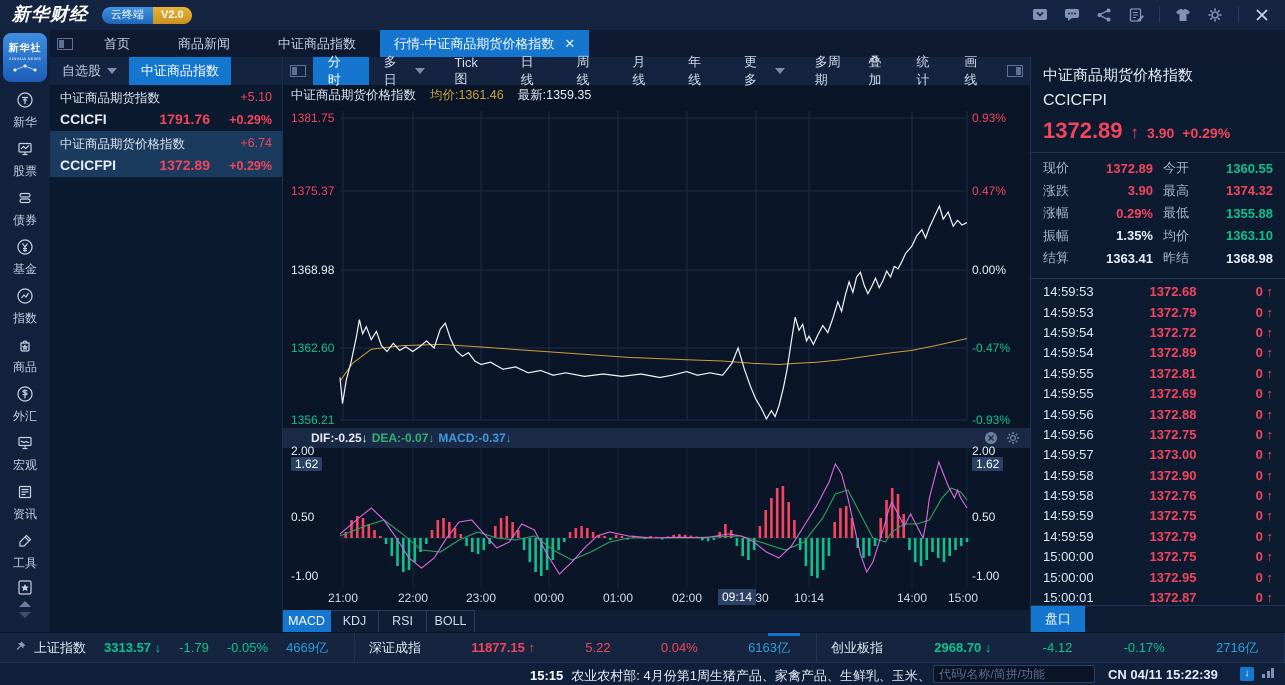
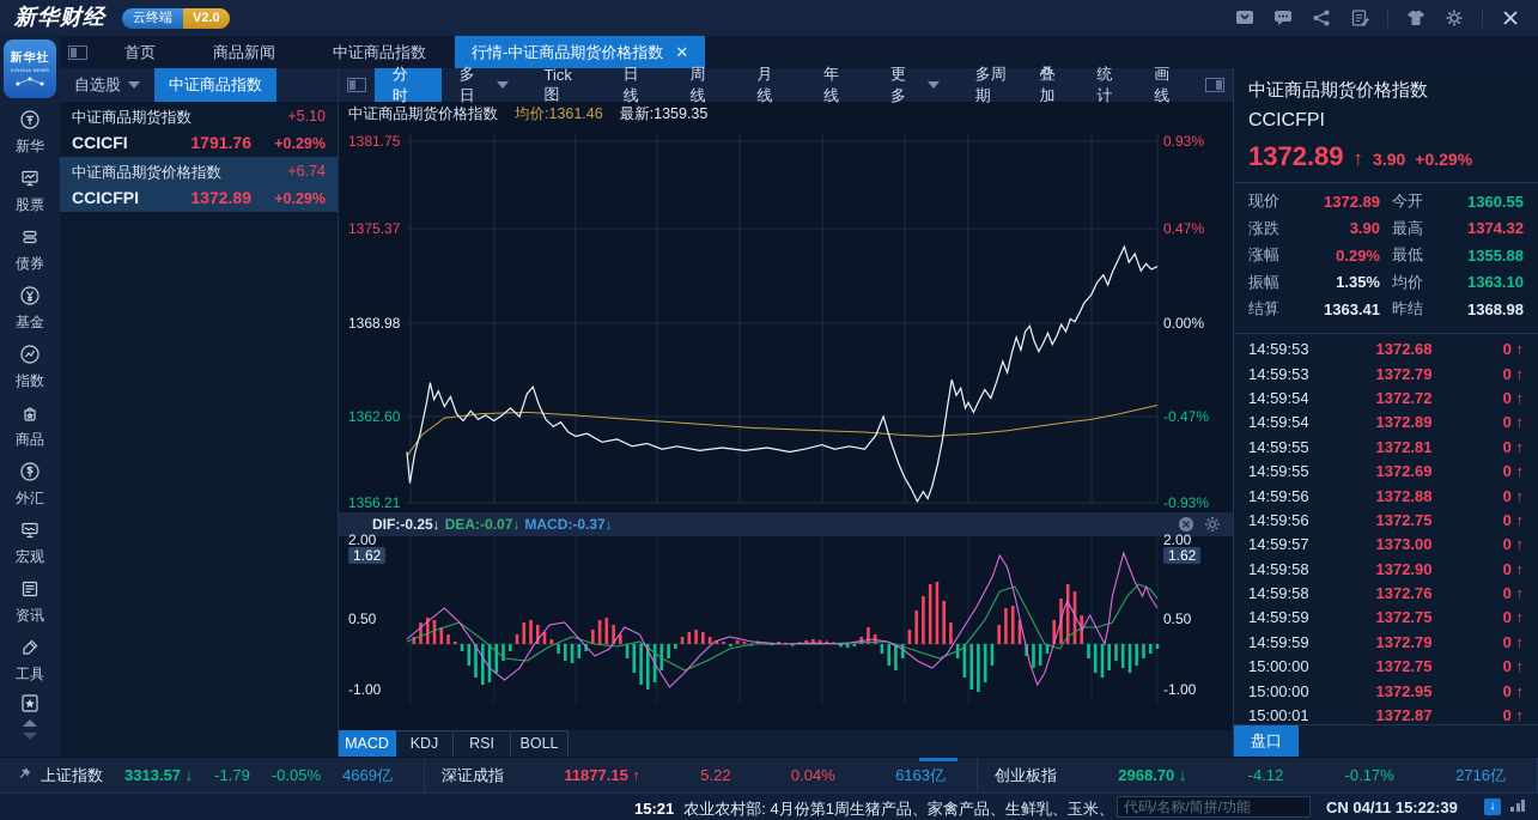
  新华财经
  云终端
  V2.0
  首页
  商品新闻
  中证商品指数
  行情-中证商品期货价格指数
  ✕
  新华社
  新华
  股票
  债券
  基金
  指数
  商品
  外汇
  宏观
  资讯
  工具
  自选股
  中证商品指数
  中证商品期货指数
  +5.10
  CCICFI
  1791.76
  +0.29%
  中证商品期货价格指数
  +6.74
  CCICFPI
  1372.89
  +0.29%
  分时
  多日
  Tick图
  日线
  周线
  月线
  年线
  更多
  多周期
  叠加
  统计
  画线
  中证商品期货价格指数
  均价:1361.46
  最新:1359.35
  1381.75
  1375.37
  1368.98
  1362.60
  1356.21
  0.93%
  0.47%
  0.00%
  -0.47%
  -0.93%
  DIF:-0.25↓
  DEA:-0.07↓
  MACD:-0.37↓
  2.00
  1.62
  0.50
  -1.00
  2.00
  1.62
  0.50
  -1.00
- 21:00
- 22:00
- 23:00
- 00:00
- 01:00
- 02:00
- 30
- 10:14
- 14:00
- 15:00
- 09:14
  MACD
  KDJ
  RSI
  BOLL
  中证商品期货价格指数
  CCICFPI
  1372.89
  ↑
  3.90
  +0.29%
  现价
  1372.89
  今开
  1360.55
  涨跌
  3.90
  最高
  1374.32
  涨幅
  0.29%
  最低
  1355.88
  振幅
  1.35%
  均价
  1363.10
  结算
  1363.41
  昨结
  1368.98
  14:59:53
  1372.68
  0 ↑
  14:59:53
  1372.79
  0 ↑
  14:59:54
  1372.72
  0 ↑
  14:59:54
  1372.89
  0 ↑
  14:59:55
  1372.81
  0 ↑
  14:59:55
  1372.69
  0 ↑
  14:59:56
  1372.88
  0 ↑
  14:59:56
  1372.75
  0 ↑
  14:59:57
  1373.00
  0 ↑
  14:59:58
  1372.90
  0 ↑
  14:59:58
  1372.76
  0 ↑
  14:59:59
  1372.75
  0 ↑
  14:59:59
  1372.79
  0 ↑
  15:00:00
  1372.75
  0 ↑
  15:00:00
  1372.95
  0 ↑
  15:00:01
  1372.87
  0 ↑
  盘口
  上证指数
  3313.57 ↓
  -1.79
  -0.05%
  4669亿
  深证成指
  11877.15 ↑
  5.22
  0.04%
  6163亿
  创业板指
  2968.70 ↓
  -4.12
  -0.17%
  2716亿
- 15:15 农业农村部: 4月份第1周生猪产品、家禽产品、生鲜乳、玉米、
+ 15:21 农业农村部: 4月份第1周生猪产品、家禽产品、生鲜乳、玉米、
  代码/名称/简拼/功能
  CN 04/11 15:22:39
  ↓
